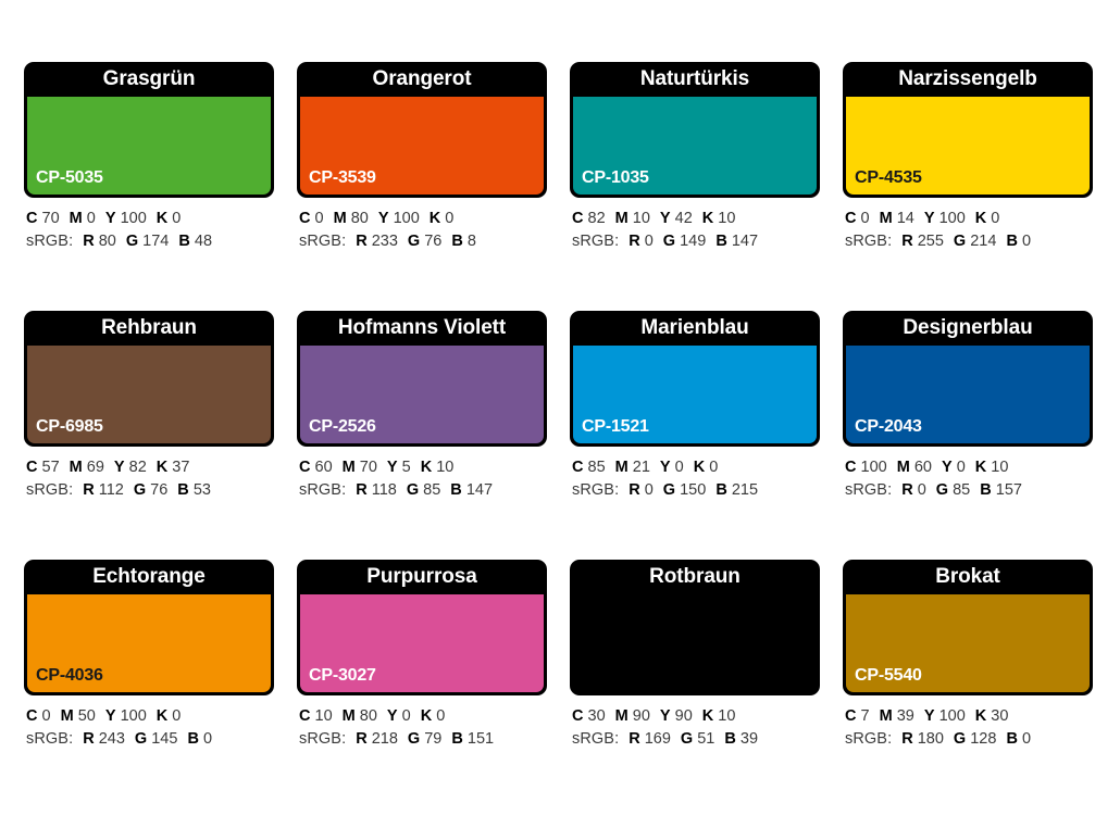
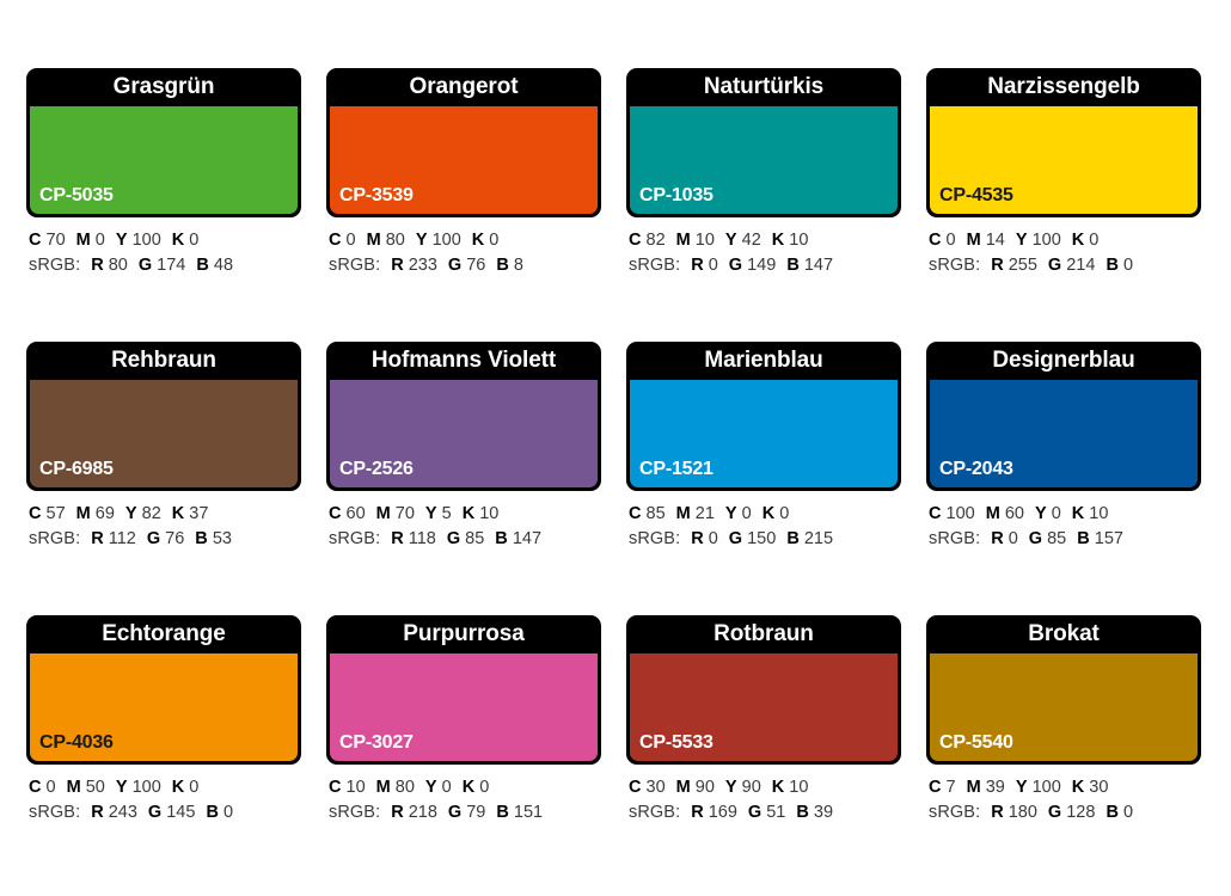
  Grasgrün
  CP-5035
  C 70 M 0 Y 100 K 0
  sRGB: R 80 G 174 B 48
  Orangerot
  CP-3539
  C 0 M 80 Y 100 K 0
  sRGB: R 233 G 76 B 8
  Naturtürkis
  CP-1035
  C 82 M 10 Y 42 K 10
  sRGB: R 0 G 149 B 147
  Narzissengelb
  CP-4535
  C 0 M 14 Y 100 K 0
  sRGB: R 255 G 214 B 0
  Rehbraun
  CP-6985
  C 57 M 69 Y 82 K 37
  sRGB: R 112 G 76 B 53
  Hofmanns Violett
  CP-2526
  C 60 M 70 Y 5 K 10
  sRGB: R 118 G 85 B 147
  Marienblau
  CP-1521
  C 85 M 21 Y 0 K 0
  sRGB: R 0 G 150 B 215
  Designerblau
  CP-2043
  C 100 M 60 Y 0 K 10
  sRGB: R 0 G 85 B 157
  Echtorange
  CP-4036
  C 0 M 50 Y 100 K 0
  sRGB: R 243 G 145 B 0
  Purpurrosa
  CP-3027
  C 10 M 80 Y 0 K 0
  sRGB: R 218 G 79 B 151
  Rotbraun
+ CP-5533
  C 30 M 90 Y 90 K 10
  sRGB: R 169 G 51 B 39
  Brokat
  CP-5540
  C 7 M 39 Y 100 K 30
  sRGB: R 180 G 128 B 0
